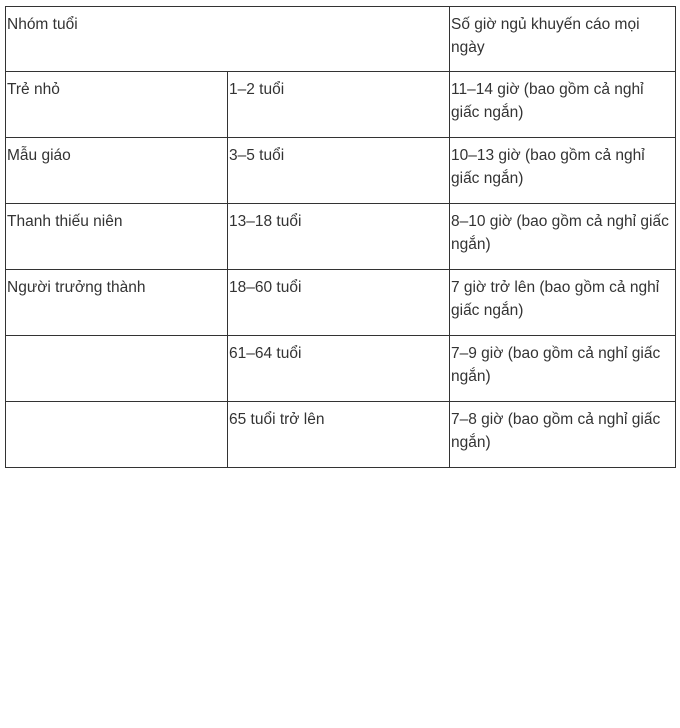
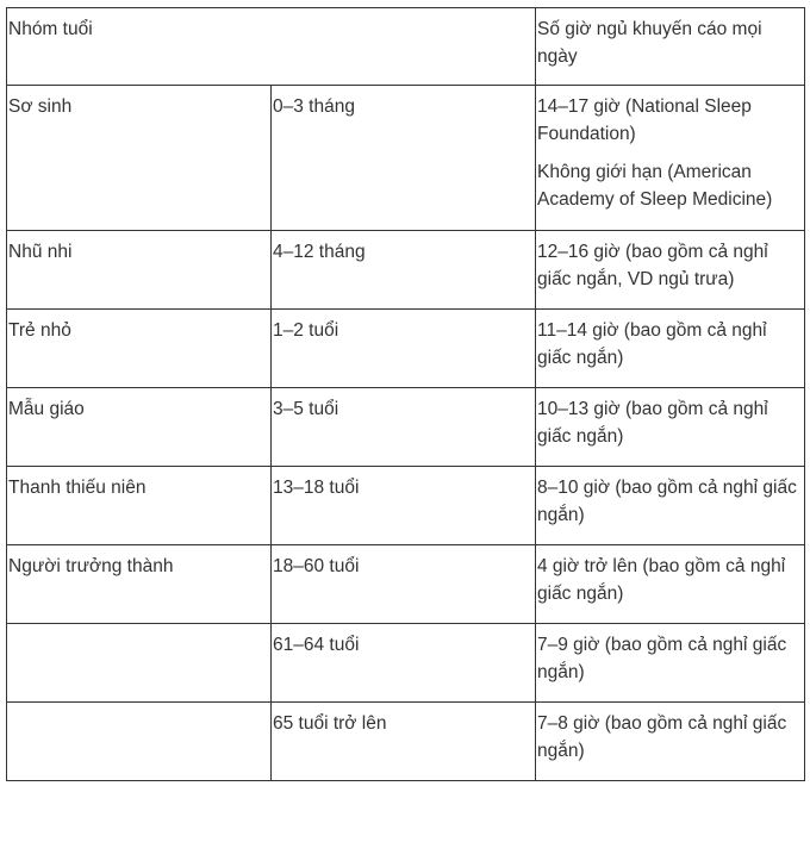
  Nhóm tuổi	Số giờ ngủ khuyến cáo mọi ngày
+ Sơ sinh	0–3 tháng	14–17 giờ (National Sleep Foundation) Không giới hạn (American Academy of Sleep Medicine)
+ Nhũ nhi	4–12 tháng	12–16 giờ (bao gồm cả nghỉ giấc ngắn, VD ngủ trưa)
  Trẻ nhỏ	1–2 tuổi	11–14 giờ (bao gồm cả nghỉ giấc ngắn)
  Mẫu giáo	3–5 tuổi	10–13 giờ (bao gồm cả nghỉ giấc ngắn)
  Thanh thiếu niên	13–18 tuổi	8–10 giờ (bao gồm cả nghỉ giấc ngắn)
- Người trưởng thành	18–60 tuổi	7 giờ trở lên (bao gồm cả nghỉ giấc ngắn)
+ Người trưởng thành	18–60 tuổi	4 giờ trở lên (bao gồm cả nghỉ giấc ngắn)
  	61–64 tuổi	7–9 giờ (bao gồm cả nghỉ giấc ngắn)
  	65 tuổi trở lên	7–8 giờ (bao gồm cả nghỉ giấc ngắn)
